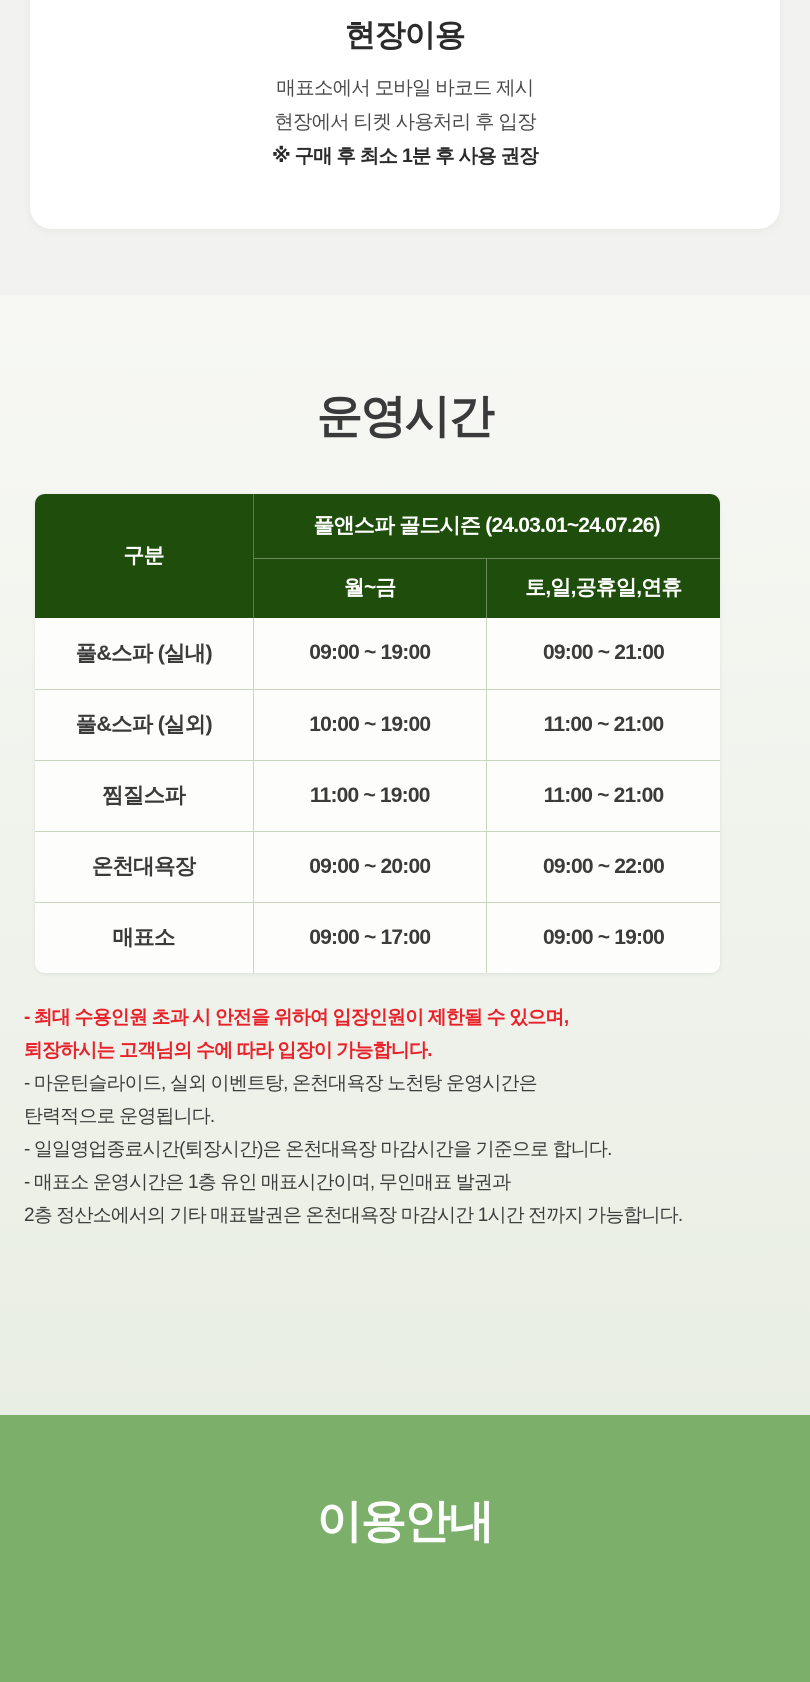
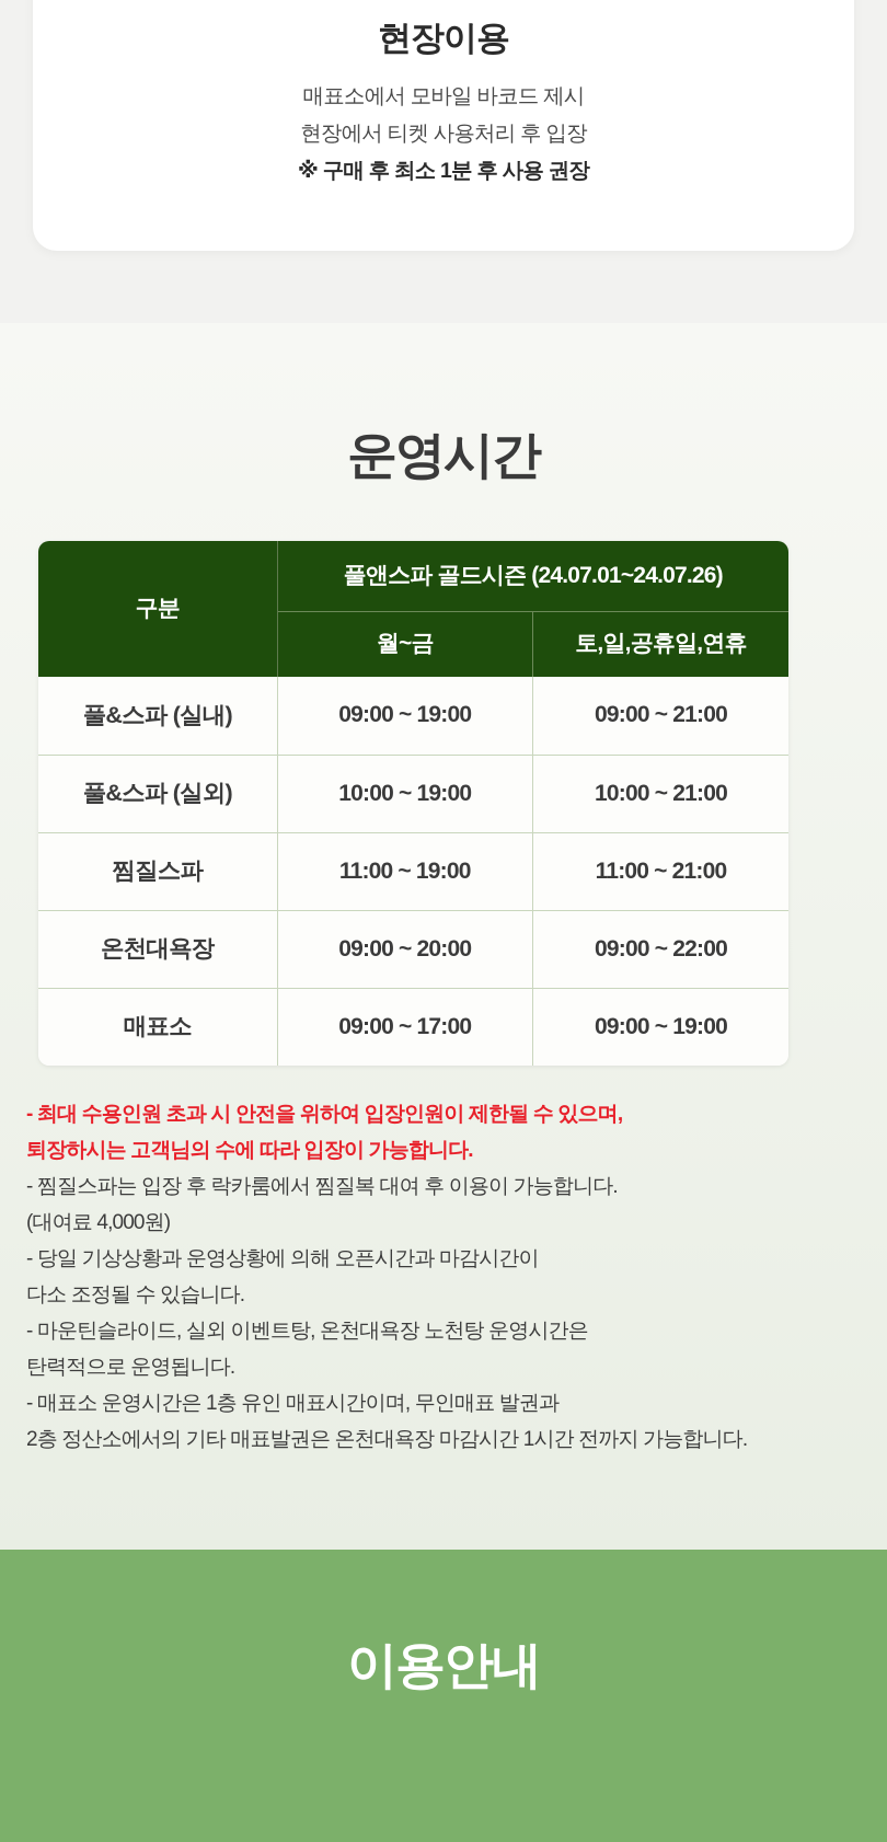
  현장이용
  매표소에서 모바일 바코드 제시
  현장에서 티켓 사용처리 후 입장
  ※ 구매 후 최소 1분 후 사용 권장
  운영시간
- 구분	풀앤스파 골드시즌 (24.03.01~24.07.26)
+ 구분	풀앤스파 골드시즌 (24.07.01~24.07.26)
  월~금	토,일,공휴일,연휴
  풀&스파 (실내)	09:00 ~ 19:00	09:00 ~ 21:00
- 풀&스파 (실외)	10:00 ~ 19:00	11:00 ~ 21:00
+ 풀&스파 (실외)	10:00 ~ 19:00	10:00 ~ 21:00
  찜질스파	11:00 ~ 19:00	11:00 ~ 21:00
  온천대욕장	09:00 ~ 20:00	09:00 ~ 22:00
  매표소	09:00 ~ 17:00	09:00 ~ 19:00
  - 최대 수용인원 초과 시 안전을 위하여 입장인원이 제한될 수 있으며,
  퇴장하시는 고객님의 수에 따라 입장이 가능합니다.
+ - 찜질스파는 입장 후 락카룸에서 찜질복 대여 후 이용이 가능합니다.
+ (대여료 4,000원)
+ - 당일 기상상황과 운영상황에 의해 오픈시간과 마감시간이
+ 다소 조정될 수 있습니다.
  - 마운틴슬라이드, 실외 이벤트탕, 온천대욕장 노천탕 운영시간은
  탄력적으로 운영됩니다.
- - 일일영업종료시간(퇴장시간)은 온천대욕장 마감시간을 기준으로 합니다.
  - 매표소 운영시간은 1층 유인 매표시간이며, 무인매표 발권과
  2층 정산소에서의 기타 매표발권은 온천대욕장 마감시간 1시간 전까지 가능합니다.
  이용안내
